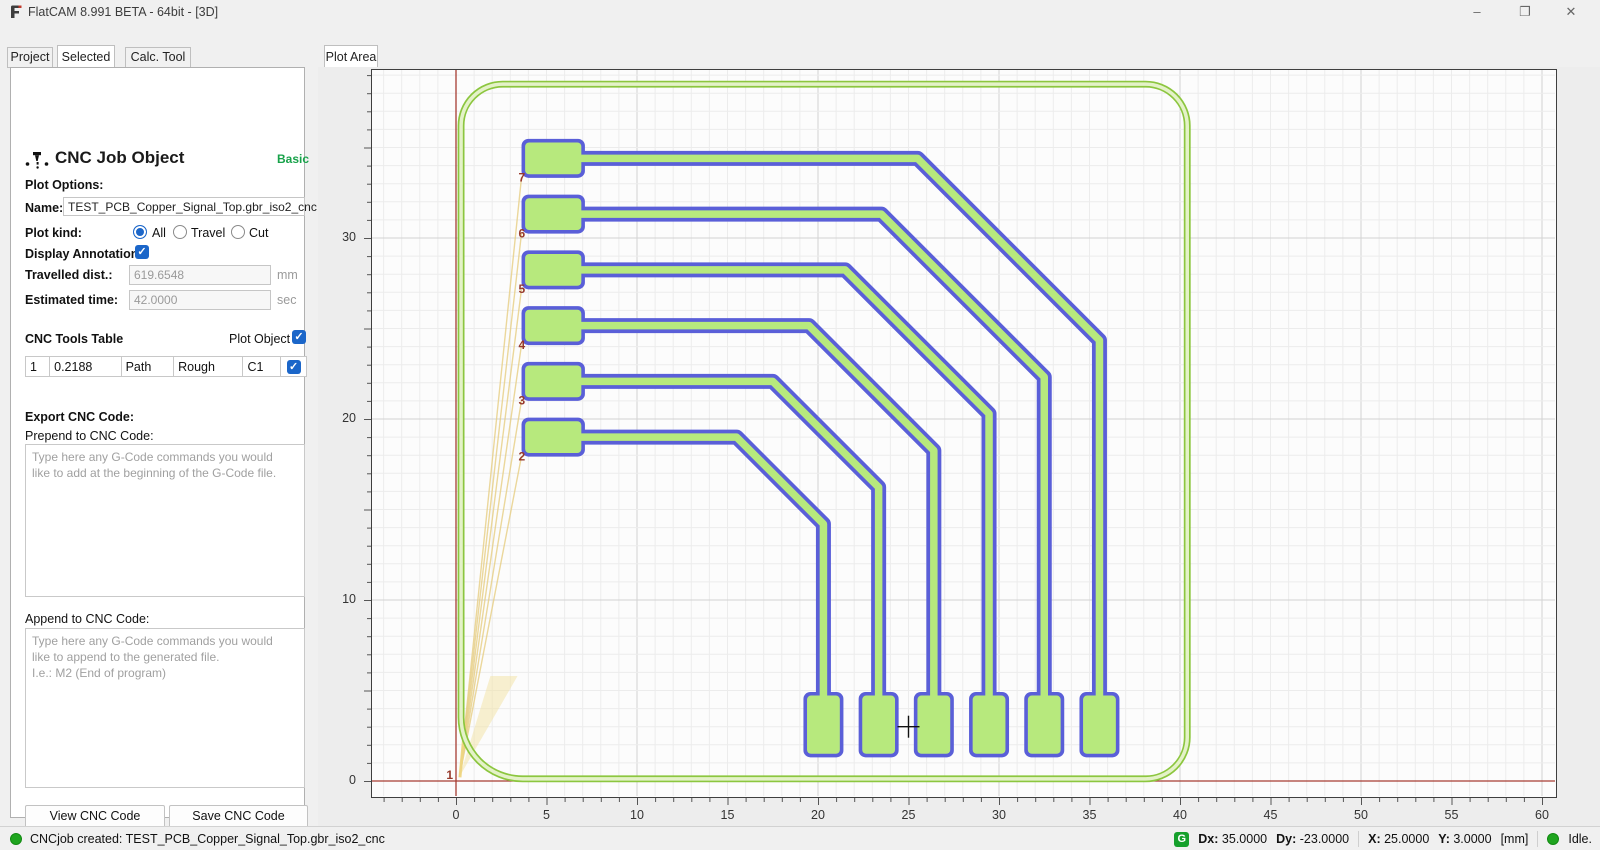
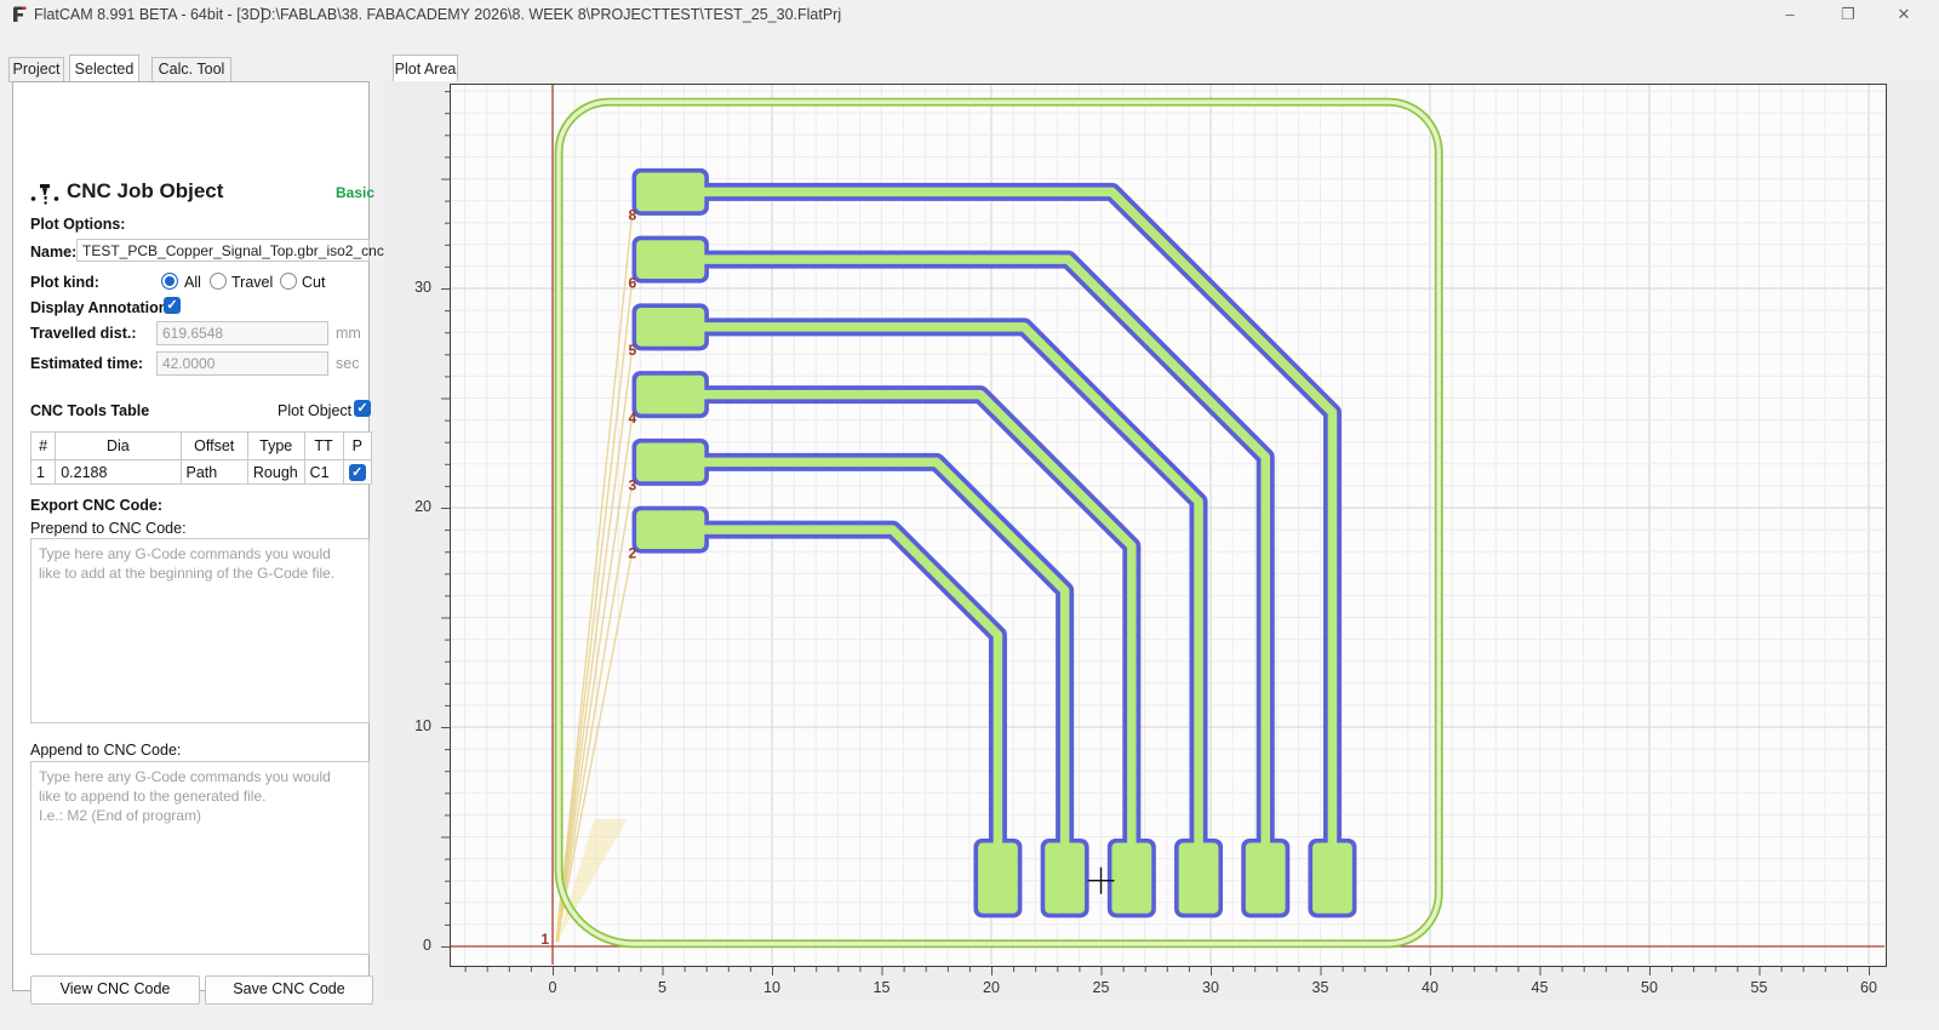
  FlatCAM 8.991 BETA - 64bit - [3D]
+ D:\FABLAB\38. FABACADEMY 2026\8. WEEK 8\PROJECTTEST\TEST_25_30.FlatPrj
  –
  ❐
  ✕
  Project
  Selected
  Calc. Tool
  Plot Area
  CNC Job Object
  Basic
  Plot Options:
  Name:
  TEST_PCB_Copper_Signal_Top.gbr_iso2_cnc
  Plot kind:
  All
  Travel
  Cut
  Display Annotatio
  ✓
  Travelled dist.:
  619.6548
  mm
  Estimated time:
  42.0000
  sec
  CNC Tools Table
  Plot Object
  ✓
+ #	Dia	Offset	Type	TT	P
  1	0.2188	Path	Rough	C1	✓
  Export CNC Code:
  Prepend to CNC Code:
  Type here any G-Code commands you would
  like to add at the beginning of the G-Code file.
  Append to CNC Code:
  Type here any G-Code commands you would
  like to append to the generated file.
  I.e.: M2 (End of program)
  View CNC Code
  Save CNC Code
  2
  3
  4
  5
  6
- 7
+ 8
  1
  0
  5
  10
  15
  20
  25
  30
  35
  40
  45
  50
  55
  60
  0
  10
  20
  30
- CNCjob created: TEST_PCB_Copper_Signal_Top.gbr_iso2_cnc
- G
- Dx: 35.0000
- Dy: -23.0000
- X: 25.0000
- Y: 3.0000
- [mm]
- Idle.
